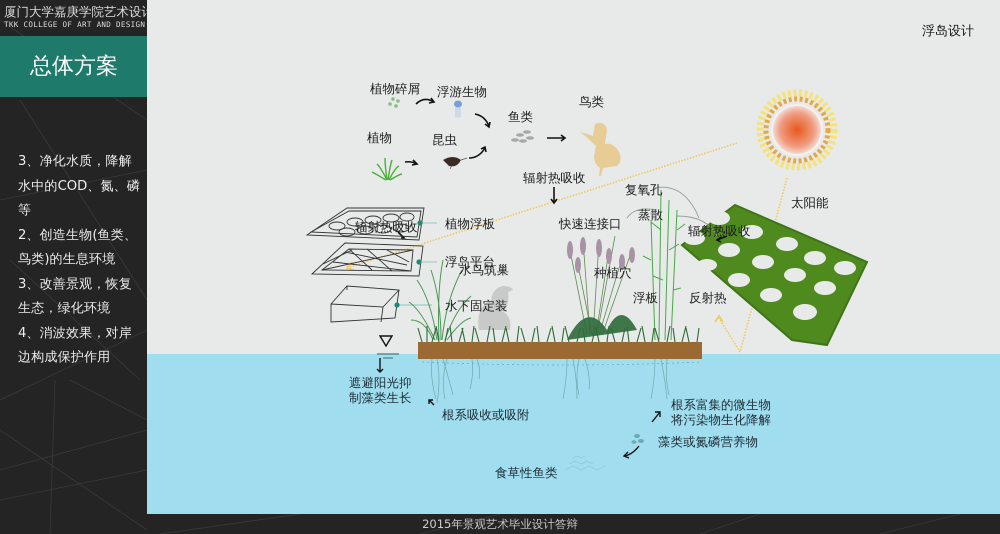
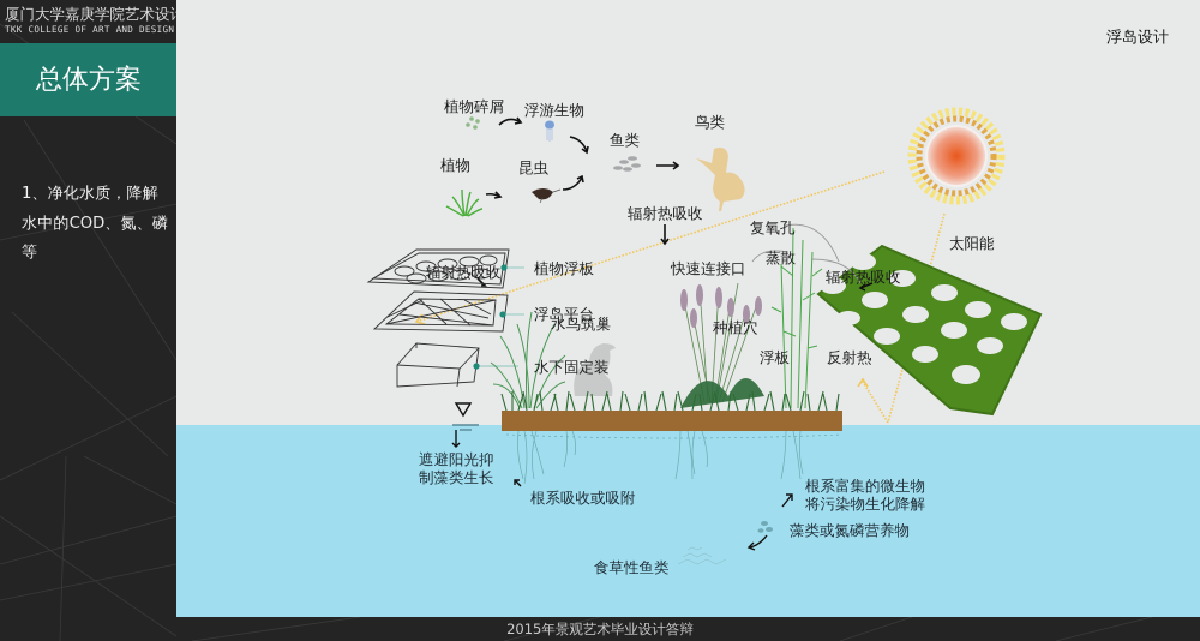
  厦门大学嘉庚学院艺术设
  TKK COLLEGE OF ART AND DESIGN
  总体方案
- 3、净化水质，降解水中的COD、氮、磷等
+ 1、净化水质，降解水中的COD、氮、磷等
- 2、创造生物(鱼类、鸟类)的生息环境
- 3、改善景观，恢复生态，绿化环境
- 4、消波效果，对岸边构成保护作用
  浮岛设计
  植物碎屑
  浮游生物
  鱼类
  鸟类
  植物
  昆虫
  辐射热吸收
  辐射热吸收
  植物浮板
  浮岛平台
  水鸟筑巢
  水下固定装
  快速连接口
  复氧孔
  蒸散
  辐射热吸收
  种植穴
  浮板
  反射热
  太阳能
  遮避阳光抑
  制藻类生长
  根系吸收或吸附
  根系富集的微生物
  将污染物生化降解
  藻类或氮磷营养物
  食草性鱼类
  2015年景观艺术毕业设计答辩
